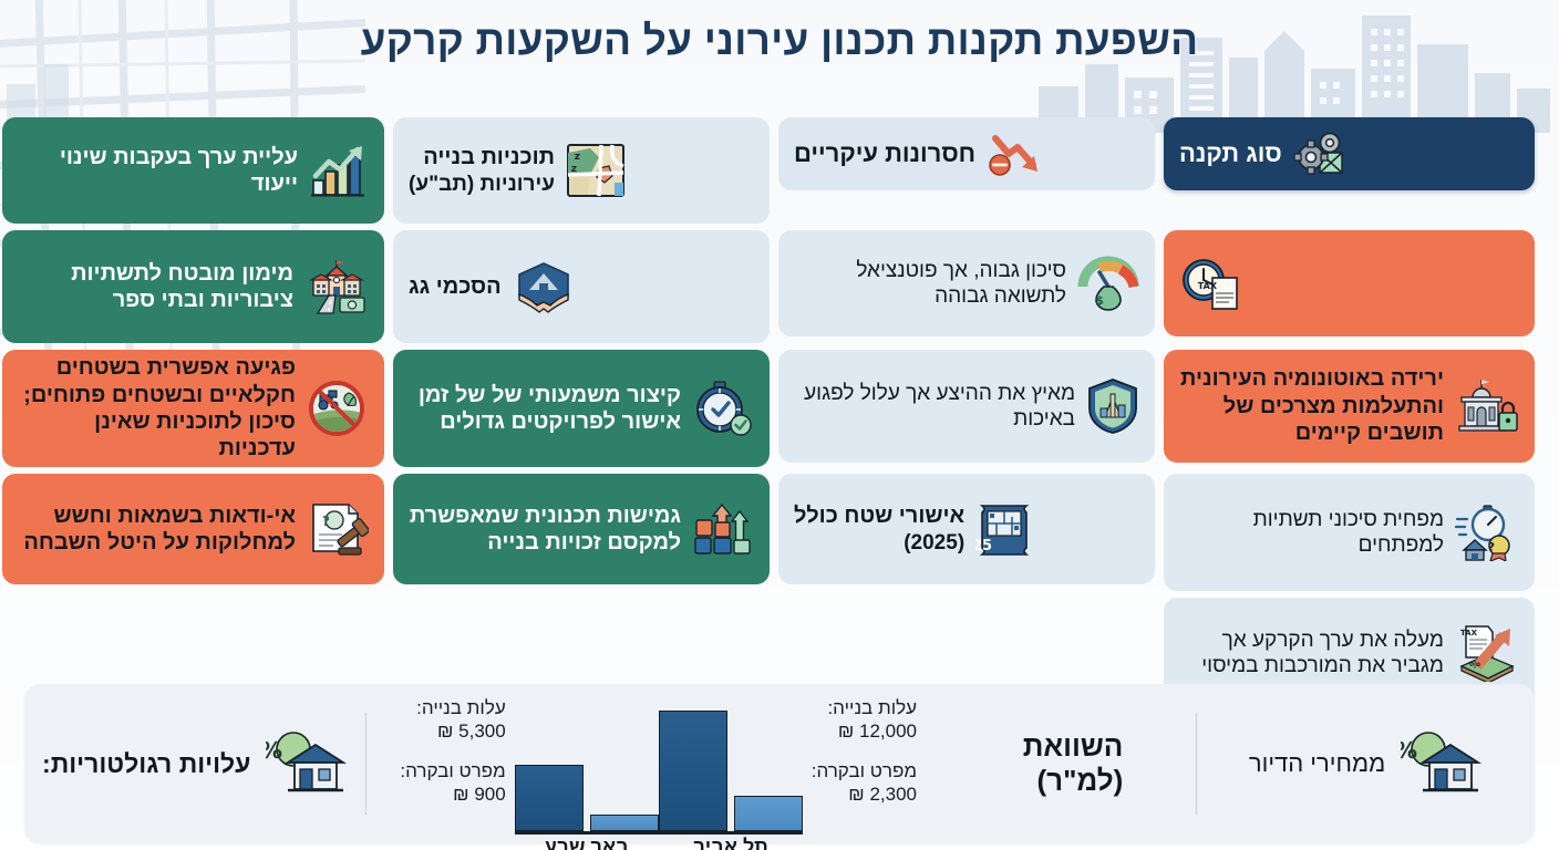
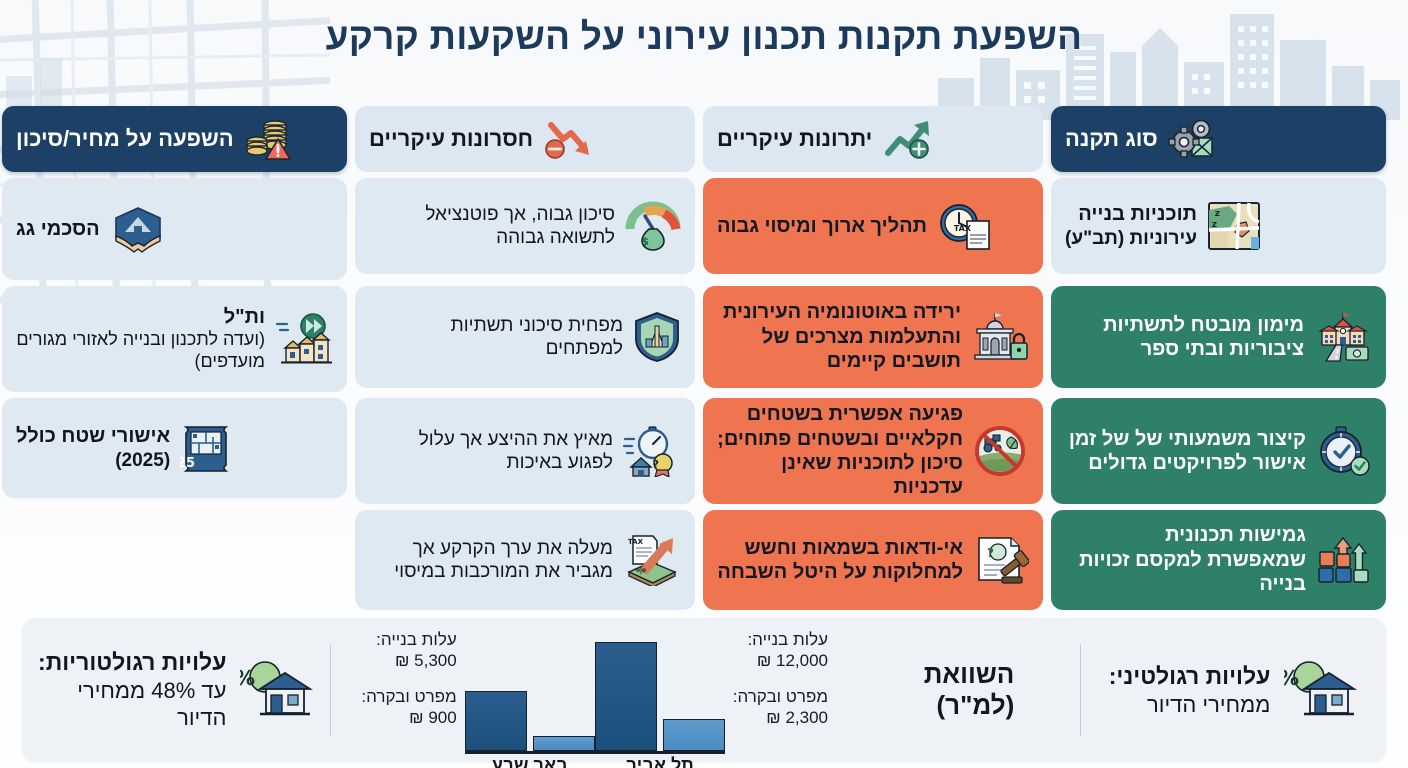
  השפעת תקנות תכנון עירוני על השקעות קרקע
  סוג תקנה
+ יתרונות עיקריים
  חסרונות עיקריים
+ השפעה על מחיר/סיכון
  z
  z
  תוכניות בנייה
  עירוניות (תב"ע)
- עליית ערך בעקבות שינוי ייעוד
  TAX
+ תהליך ארוך ומיסוי גבוה
  $
  סיכון גבוה, אך פוטנציאל לתשואה גבוהה
  הסכמי גג
  מימון מובטח לתשתיות ציבוריות ובתי ספר
  ירידה באוטונומיה העירונית והתעלמות מצרכים של תושבים קיימים
- מאיץ את ההיצע אך עלול לפגוע באיכות
+ מפחית סיכוני תשתיות למפתחים
+ ות"ל
+ (ועדה לתכנון ובנייה לאזורי מגורים מועדפים)
  קיצור משמעותי של של זמן אישור לפרויקטים גדולים
  פגיעה אפשרית בשטחים חקלאיים ובשטחים פתוחים; סיכון לתוכניות שאינן עדכניות
  ?
- מפחית סיכוני תשתיות למפתחים
+ מאיץ את ההיצע אך עלול לפגוע באיכות
  אישורי שטח כולל
  (2025)
  גמישות תכנונית שמאפשרת למקסם זכויות בנייה
  ?
  אי-ודאות בשמאות וחשש למחלוקות על היטל השבחה
  TAX
  מעלה את ערך הקרקע אך מגביר את המורכבות במיסוי
  %
+ עלויות רגולטיני:
  ממחירי הדיור
  השוואת
  (למ"ר)
  עלות בנייה:
  5,300 ₪
  מפרט ובקרה:
  900 ₪
  באר שבע
  תל אביב
  עלות בנייה:
  12,000 ₪
  מפרט ובקרה:
  2,300 ₪
  %
  עלויות רגולטוריות:
+ עד 48% ממחירי הדיור
